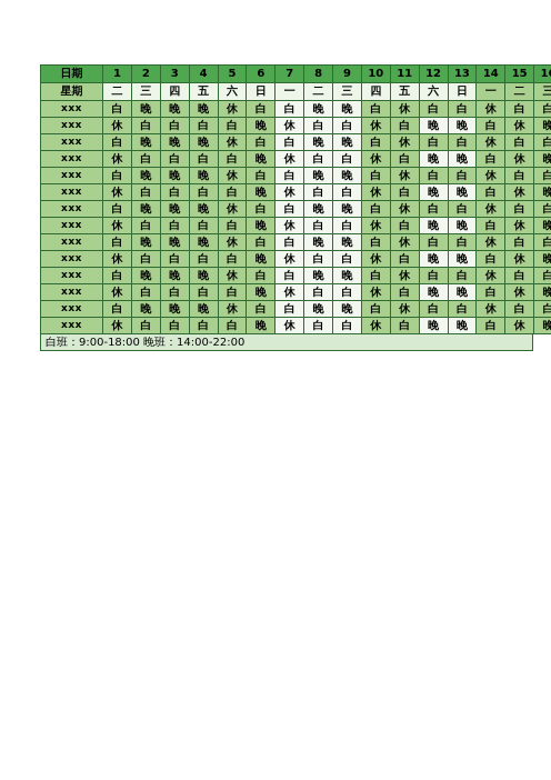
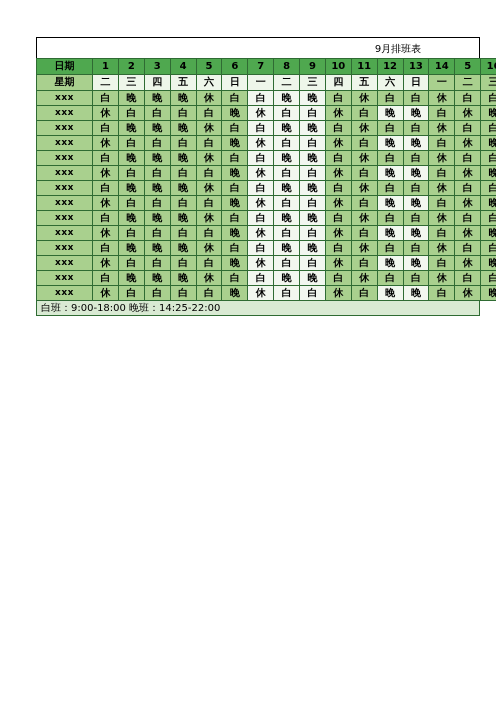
+ 9月排班表
- 日期	1	2	3	4	5	6	7	8	9	10	11	12	13	14	15	1
+ 日期	1	2	3	4	5	6	7	8	9	10	11	12	13	14	5	1
  星期	二	三	四	五	六	日	一	二	三	四	五	六	日	一	二	三
  xxx	白	晚	晚	晚	休	白	白	晚	晚	白	休	白	白	休	白	白
  xxx	休	白	白	白	白	晚	休	白	白	休	白	晚	晚	白	休	晚
  xxx	白	晚	晚	晚	休	白	白	晚	晚	白	休	白	白	休	白	白
  xxx	休	白	白	白	白	晚	休	白	白	休	白	晚	晚	白	休	晚
  xxx	白	晚	晚	晚	休	白	白	晚	晚	白	休	白	白	休	白	白
  xxx	休	白	白	白	白	晚	休	白	白	休	白	晚	晚	白	休	晚
  xxx	白	晚	晚	晚	休	白	白	晚	晚	白	休	白	白	休	白	白
  xxx	休	白	白	白	白	晚	休	白	白	休	白	晚	晚	白	休	晚
  xxx	白	晚	晚	晚	休	白	白	晚	晚	白	休	白	白	休	白	白
  xxx	休	白	白	白	白	晚	休	白	白	休	白	晚	晚	白	休	晚
  xxx	白	晚	晚	晚	休	白	白	晚	晚	白	休	白	白	休	白	白
  xxx	休	白	白	白	白	晚	休	白	白	休	白	晚	晚	白	休	晚
  xxx	白	晚	晚	晚	休	白	白	晚	晚	白	休	白	白	休	白	白
  xxx	休	白	白	白	白	晚	休	白	白	休	白	晚	晚	白	休	晚
- 白班：9:00-18:00 晚班：14:00-22:00
+ 白班：9:00-18:00 晚班：14:25-22:00
